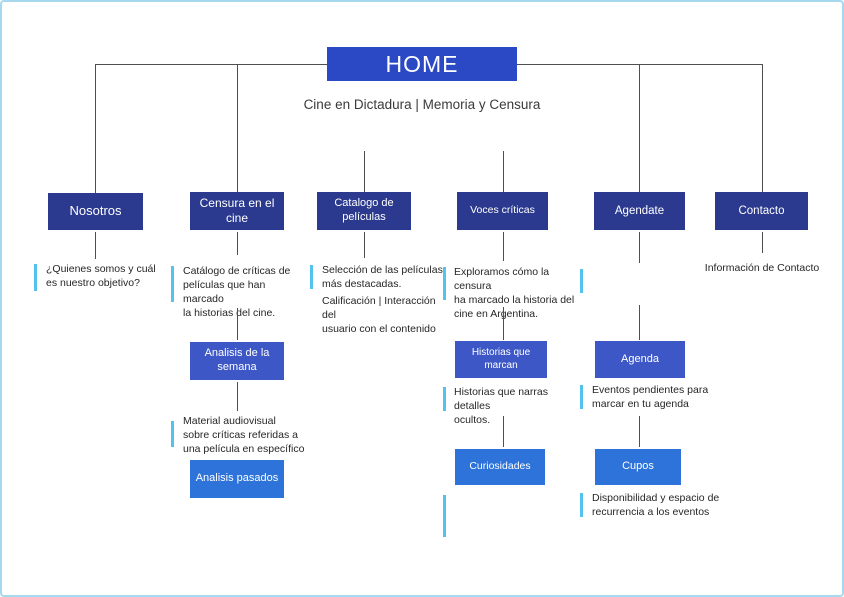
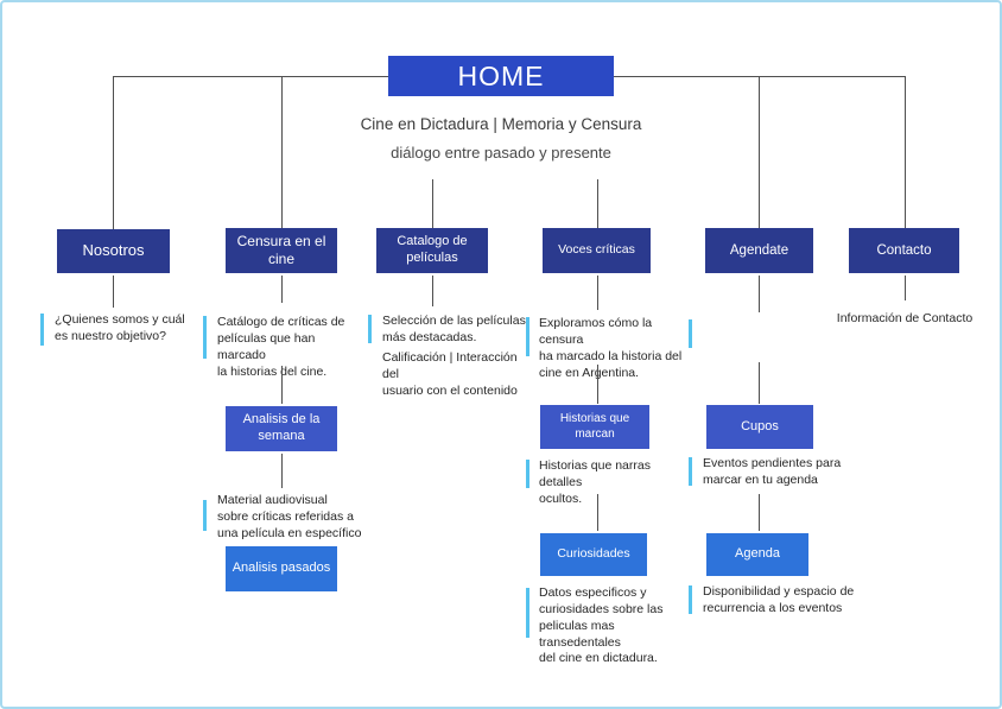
  HOME
  Cine en Dictadura | Memoria y Censura
+ diálogo entre pasado y presente
  Nosotros
  ¿Quienes somos y cuál
  es nuestro objetivo?
  Censura en el cine
  Catálogo de críticas de
  películas que han marcado
  la historias del cine.
  Analisis de la
  semana
  Material audiovisual
  sobre críticas referidas a
  una película en específico
  Analisis pasados
  Catalogo de
  películas
  Selección de las películas
  más destacadas.
  Calificación | Interacción del
  usuario con el contenido
  Voces críticas
  Exploramos cómo la censura
  ha marcado la historia del
  cine en Arentina.
  Historias que marcan
  Historias que narras detalles
  ocultos.
  Curiosidades
+ Datos especificos y
+ curiosidades sobre las
+ peliculas mas transedentales
+ del cine en dictadura.
  Agendate
- Agenda
+ Cupos
  Eventos pendientes para
  marcar en tu agenda
- Cupos
+ Agenda
  Disponibilidad y espacio de
  recurrencia a los eventos
  Contacto
  Información de Contacto
